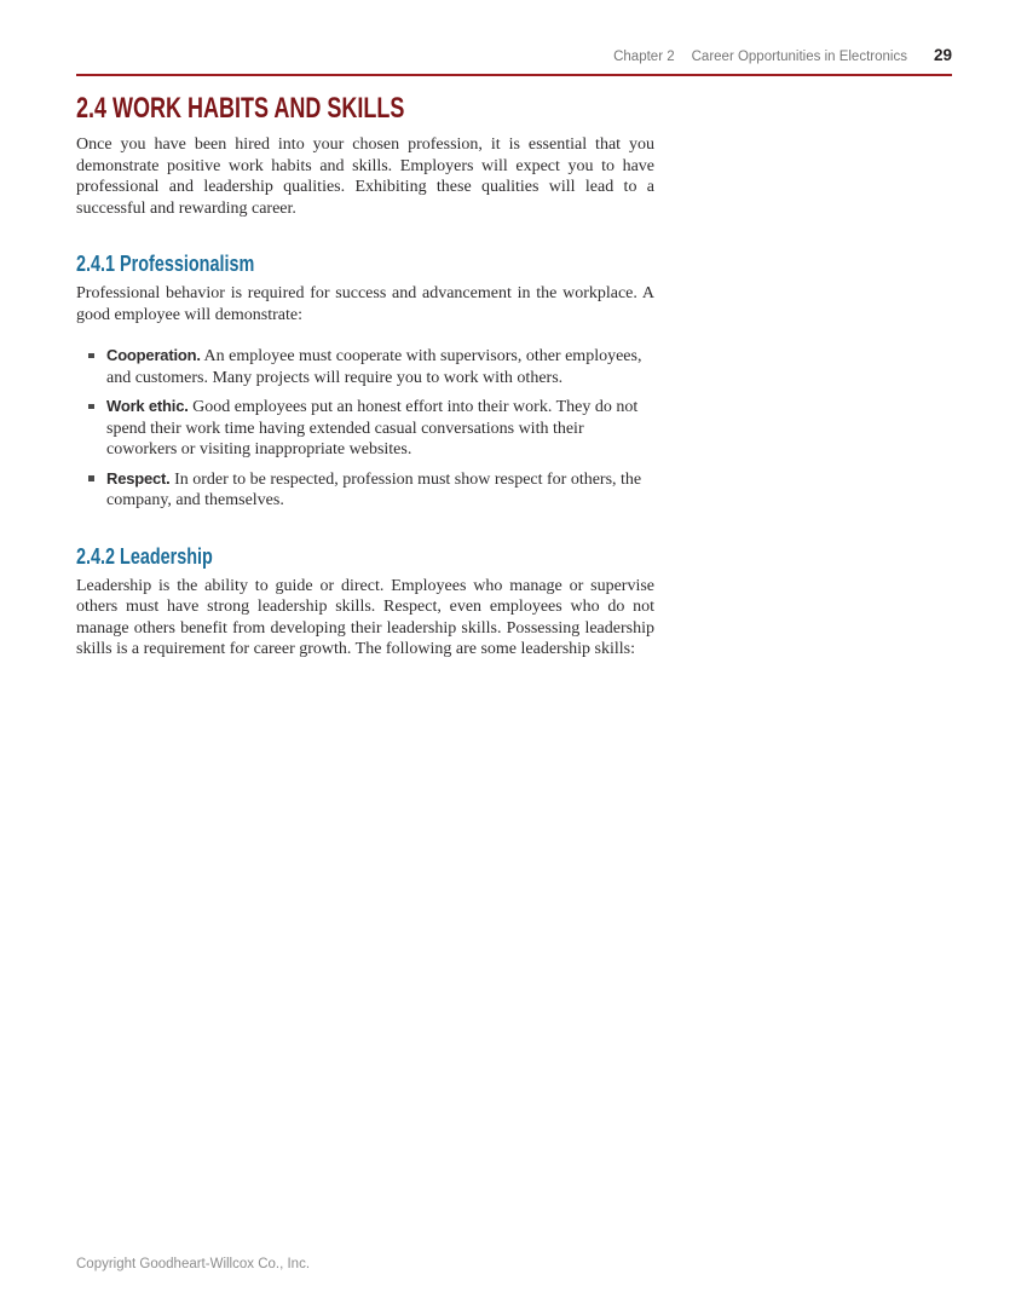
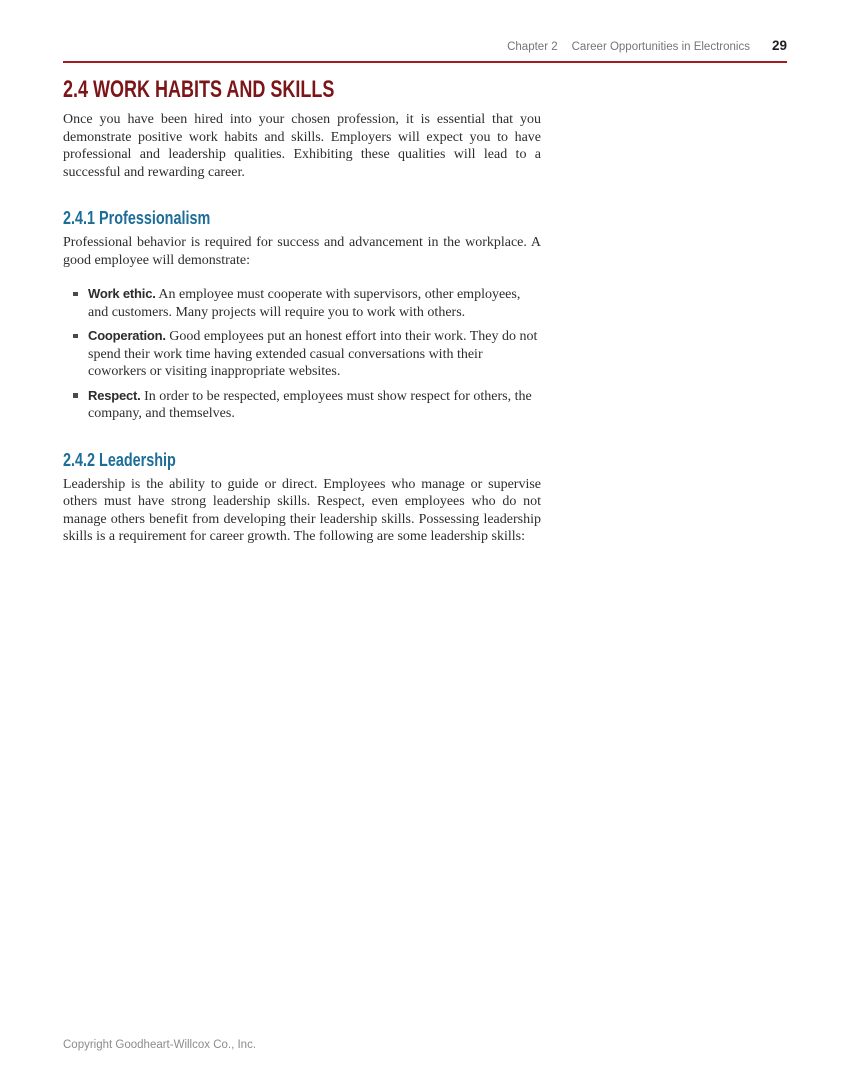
  Chapter 2
  Career Opportunities in Electronics
  29
  2.4 WORK HABITS AND SKILLS
  Once you have been hired into your chosen profession, it is essential that you demonstrate positive work habits and skills. Employers will expect you to have professional and leadership qualities. Exhibiting these qualities will lead to a successful and rewarding career.
  2.4.1 Professionalism
  Professional behavior is required for success and advancement in the workplace. A good employee will demonstrate:
- Cooperation. An employee must cooperate with supervisors, other employees, and customers. Many projects will require you to work with others.
+ Work ethic. An employee must cooperate with supervisors, other employees, and customers. Many projects will require you to work with others.
- Work ethic. Good employees put an honest effort into their work. They do not spend their work time having extended casual conversations with their coworkers or visiting inappropriate websites.
+ Cooperation. Good employees put an honest effort into their work. They do not spend their work time having extended casual conversations with their coworkers or visiting inappropriate websites.
- Respect. In order to be respected, profession must show respect for others, the company, and themselves.
+ Respect. In order to be respected, employees must show respect for others, the company, and themselves.
  2.4.2 Leadership
  Leadership is the ability to guide or direct. Employees who manage or supervise others must have strong leadership skills. Respect, even employees who do not manage others benefit from developing their leadership skills. Possessing leadership skills is a requirement for career growth. The following are some leadership skills:
  Copyright Goodheart-Willcox Co., Inc.
